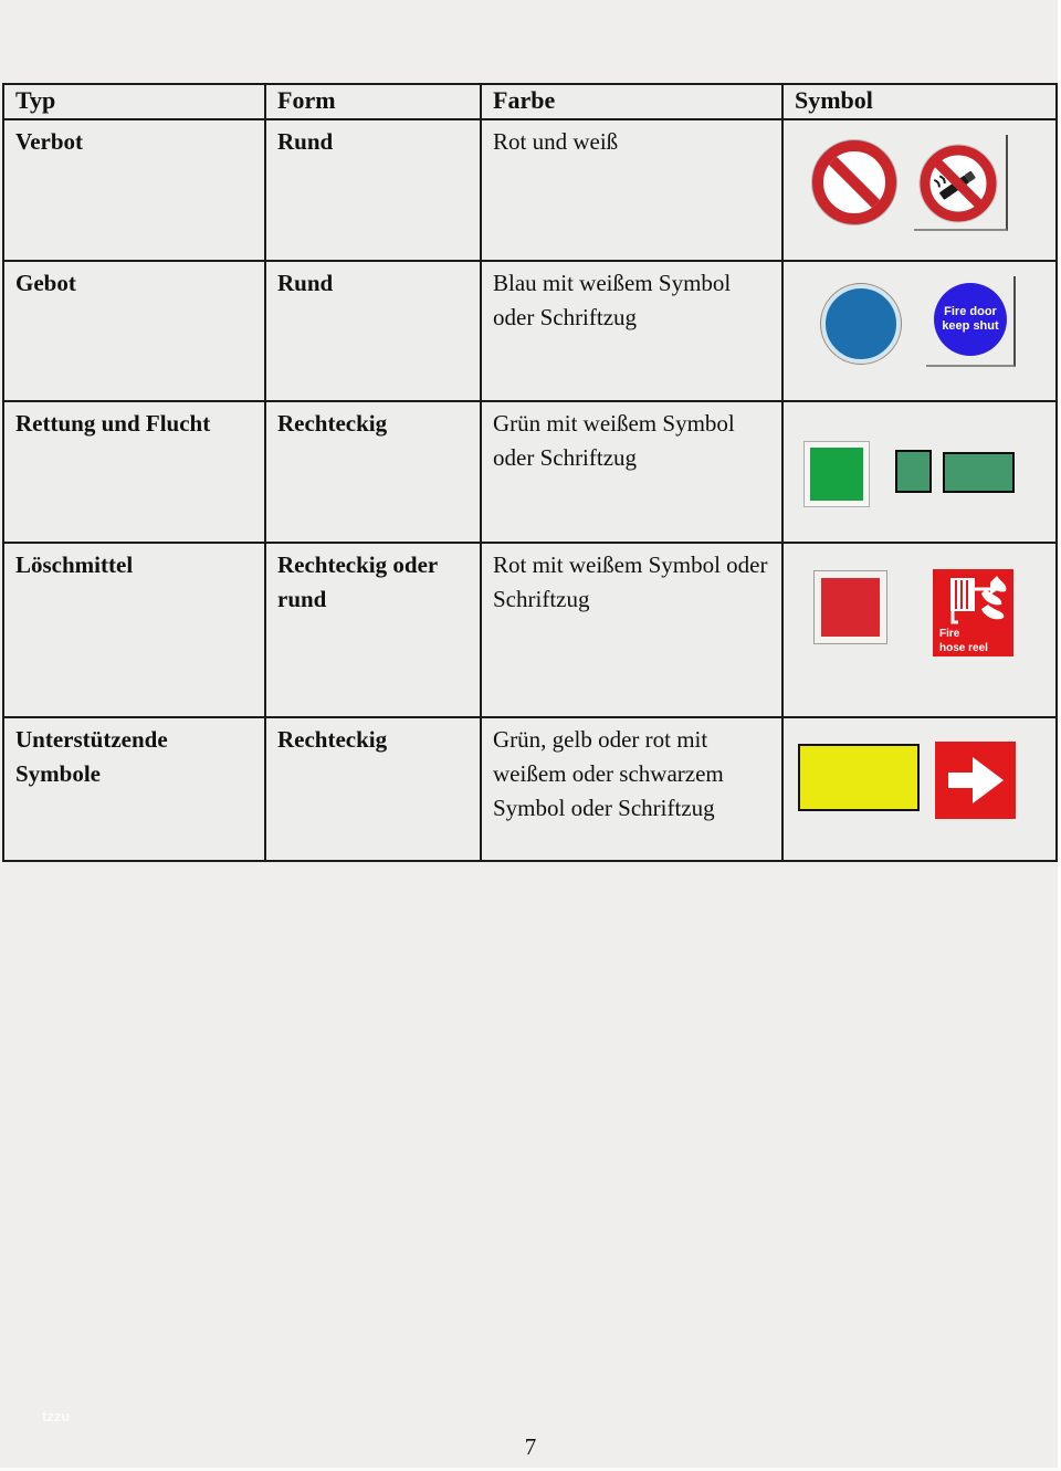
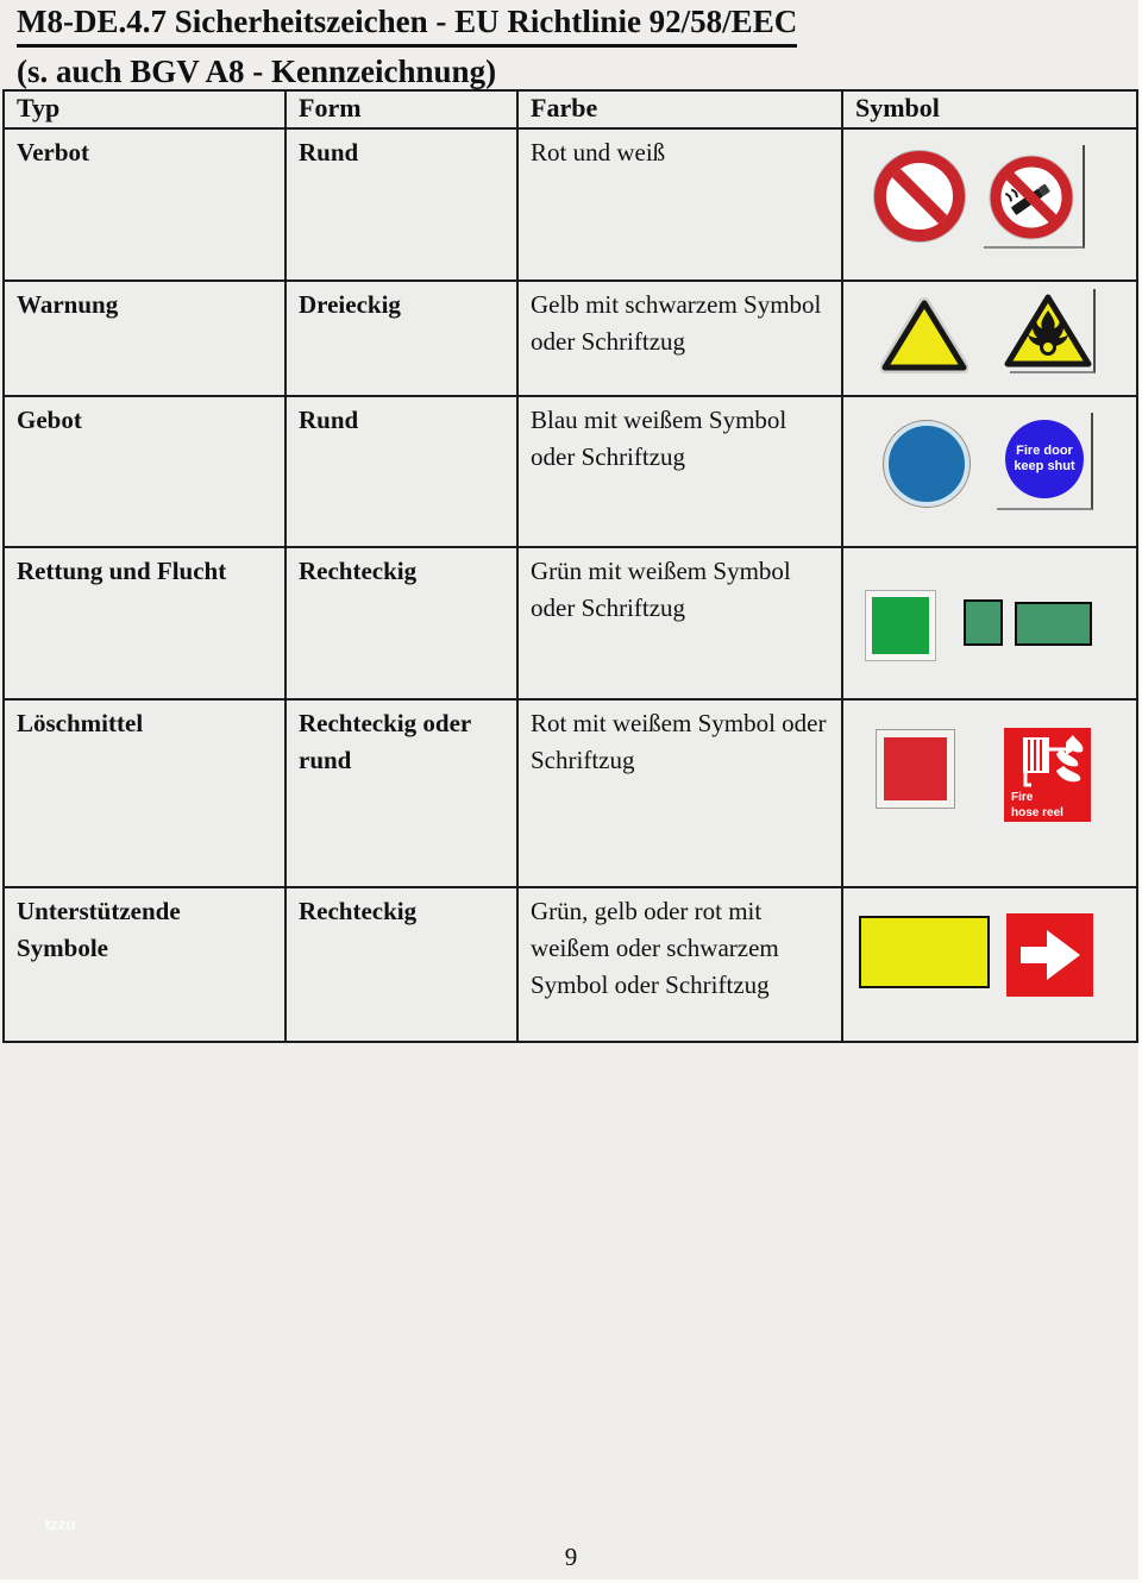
+ M8-DE.4.7 Sicherheitszeichen - EU Richtlinie 92/58/EEC
+ (s. auch BGV A8 - Kennzeichnung)
  Typ	Form	Farbe	Symbol
  Verbot	Rund	Rot und weiß
+ Warnung	Dreieckig	Gelb mit schwarzem Symbol oder Schriftzug
  Gebot	Rund	Blau mit weißem Symbol oder Schriftzug	Fire door keep shut
  Rettung und Flucht	Rechteckig	Grün mit weißem Symbol oder Schriftzug
  Löschmittel	Rechteckig oder rund	Rot mit weißem Symbol oder Schriftzug	Fire hose reel
  Unterstützende Symbole	Rechteckig	Grün, gelb oder rot mit weißem oder schwarzem Symbol oder Schriftzug
- 7
+ 9
